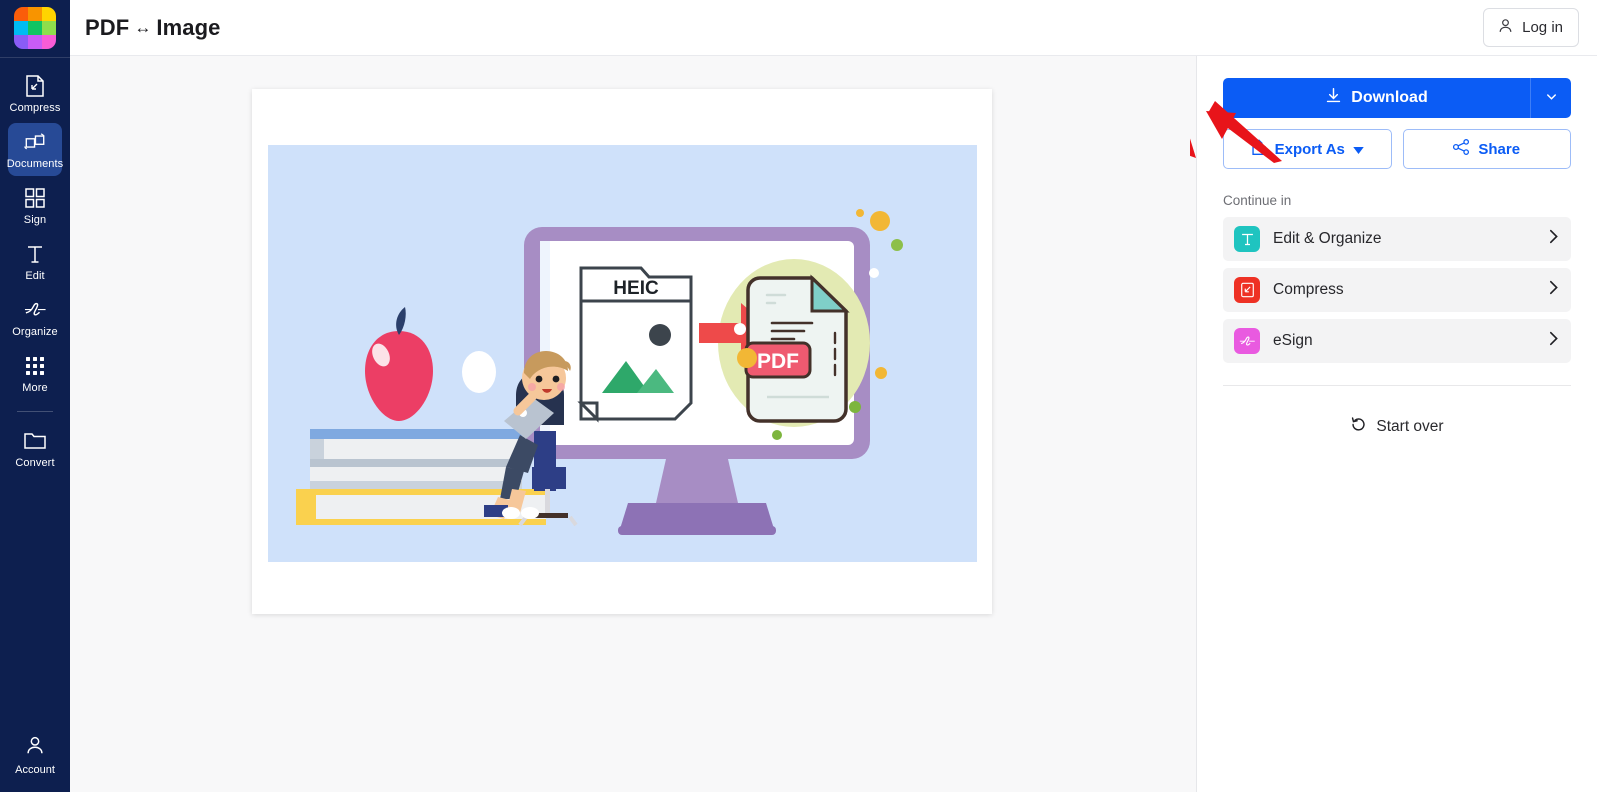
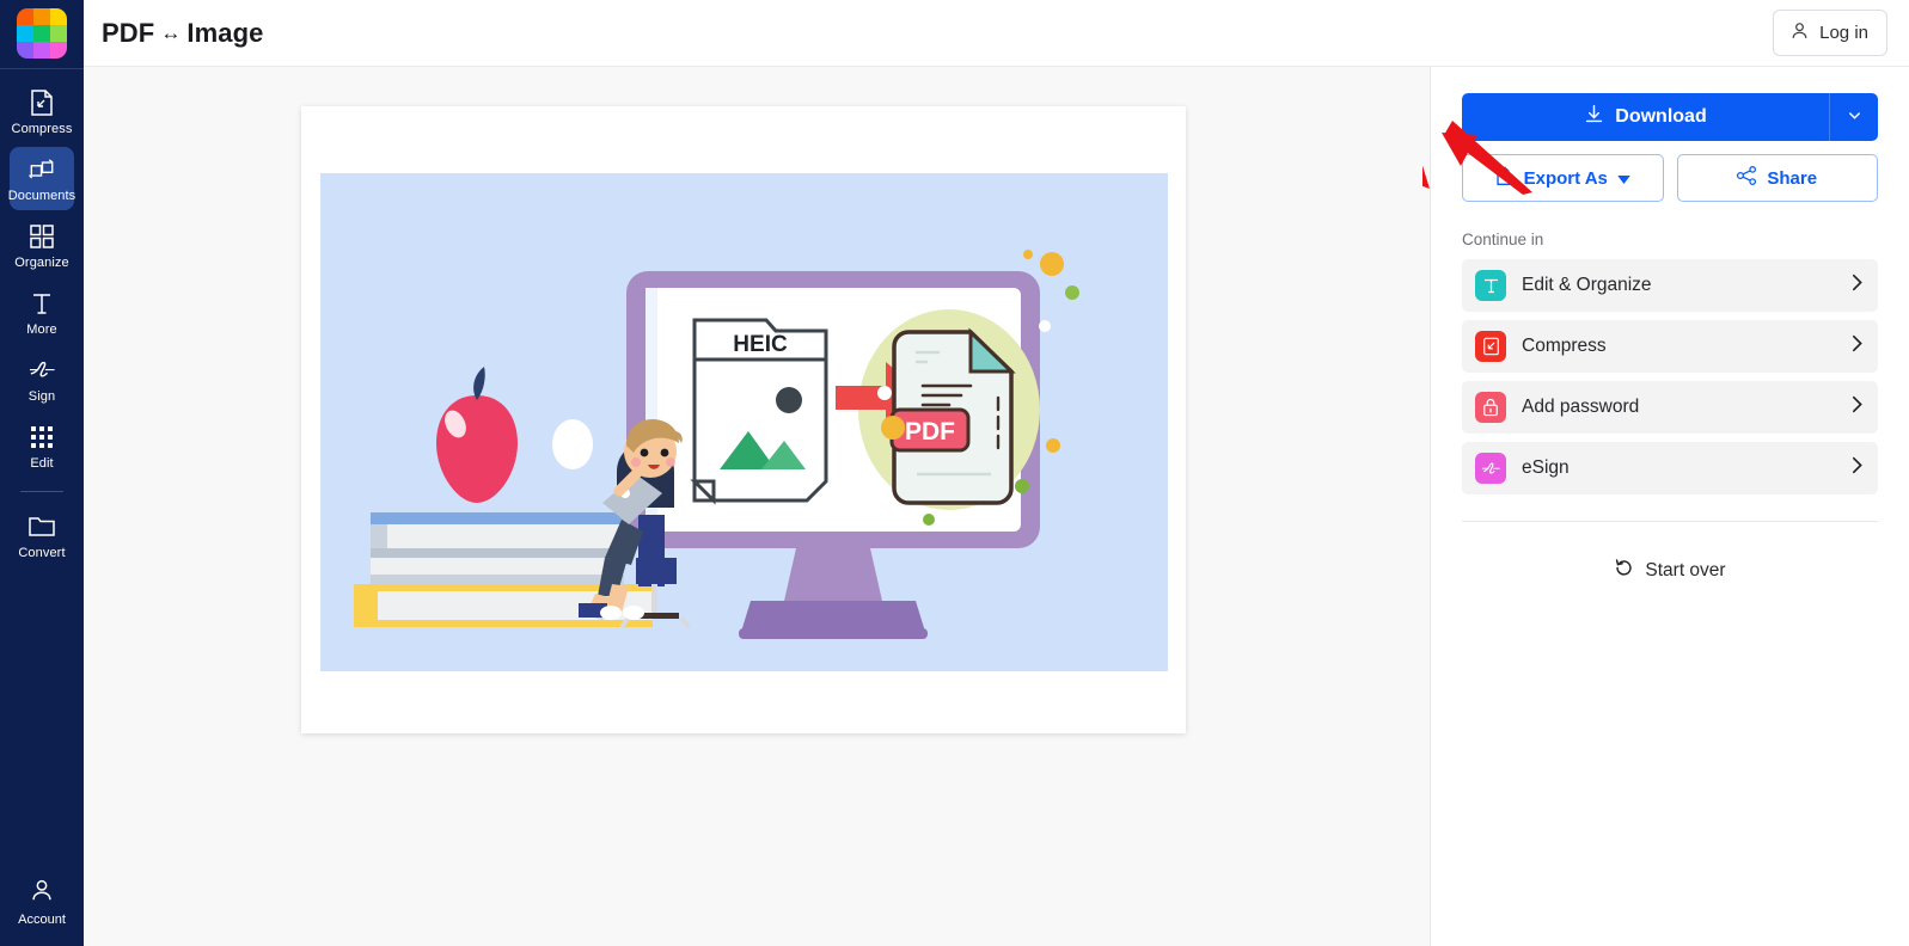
  Compress
  Documents
- Sign
+ Organize
- Edit
+ More
- Organize
+ Sign
- More
+ Edit
  Convert
  Account
  PDF ↔ Image
  Log in
  HEIC
  PDF
  Download
  Export As
  Share
  Continue in
  Edit & Organize
  Compress
+ Add password
  eSign
  Start over
